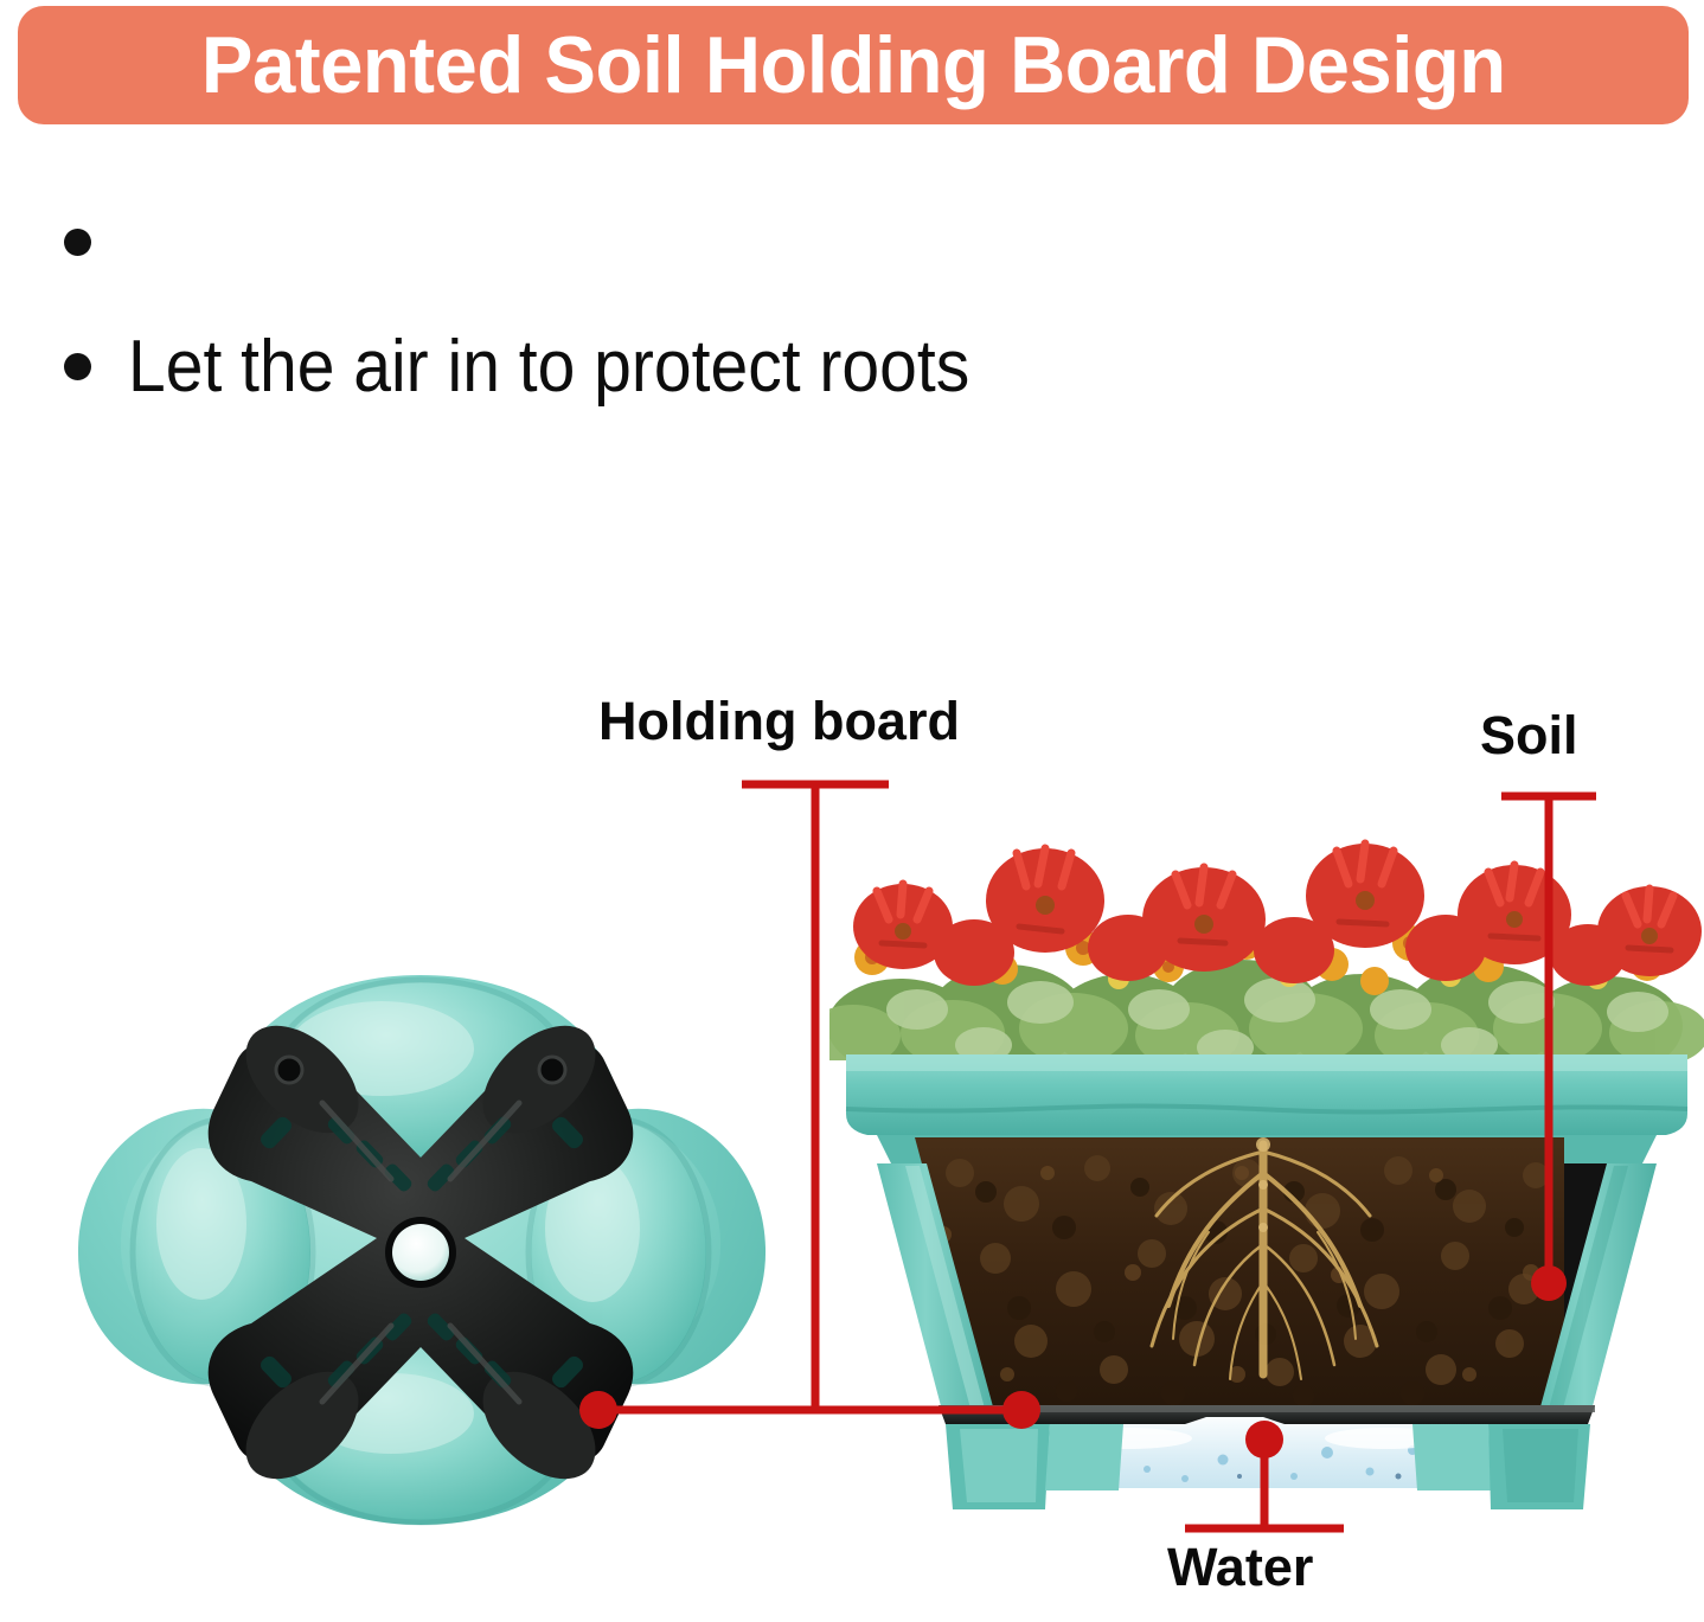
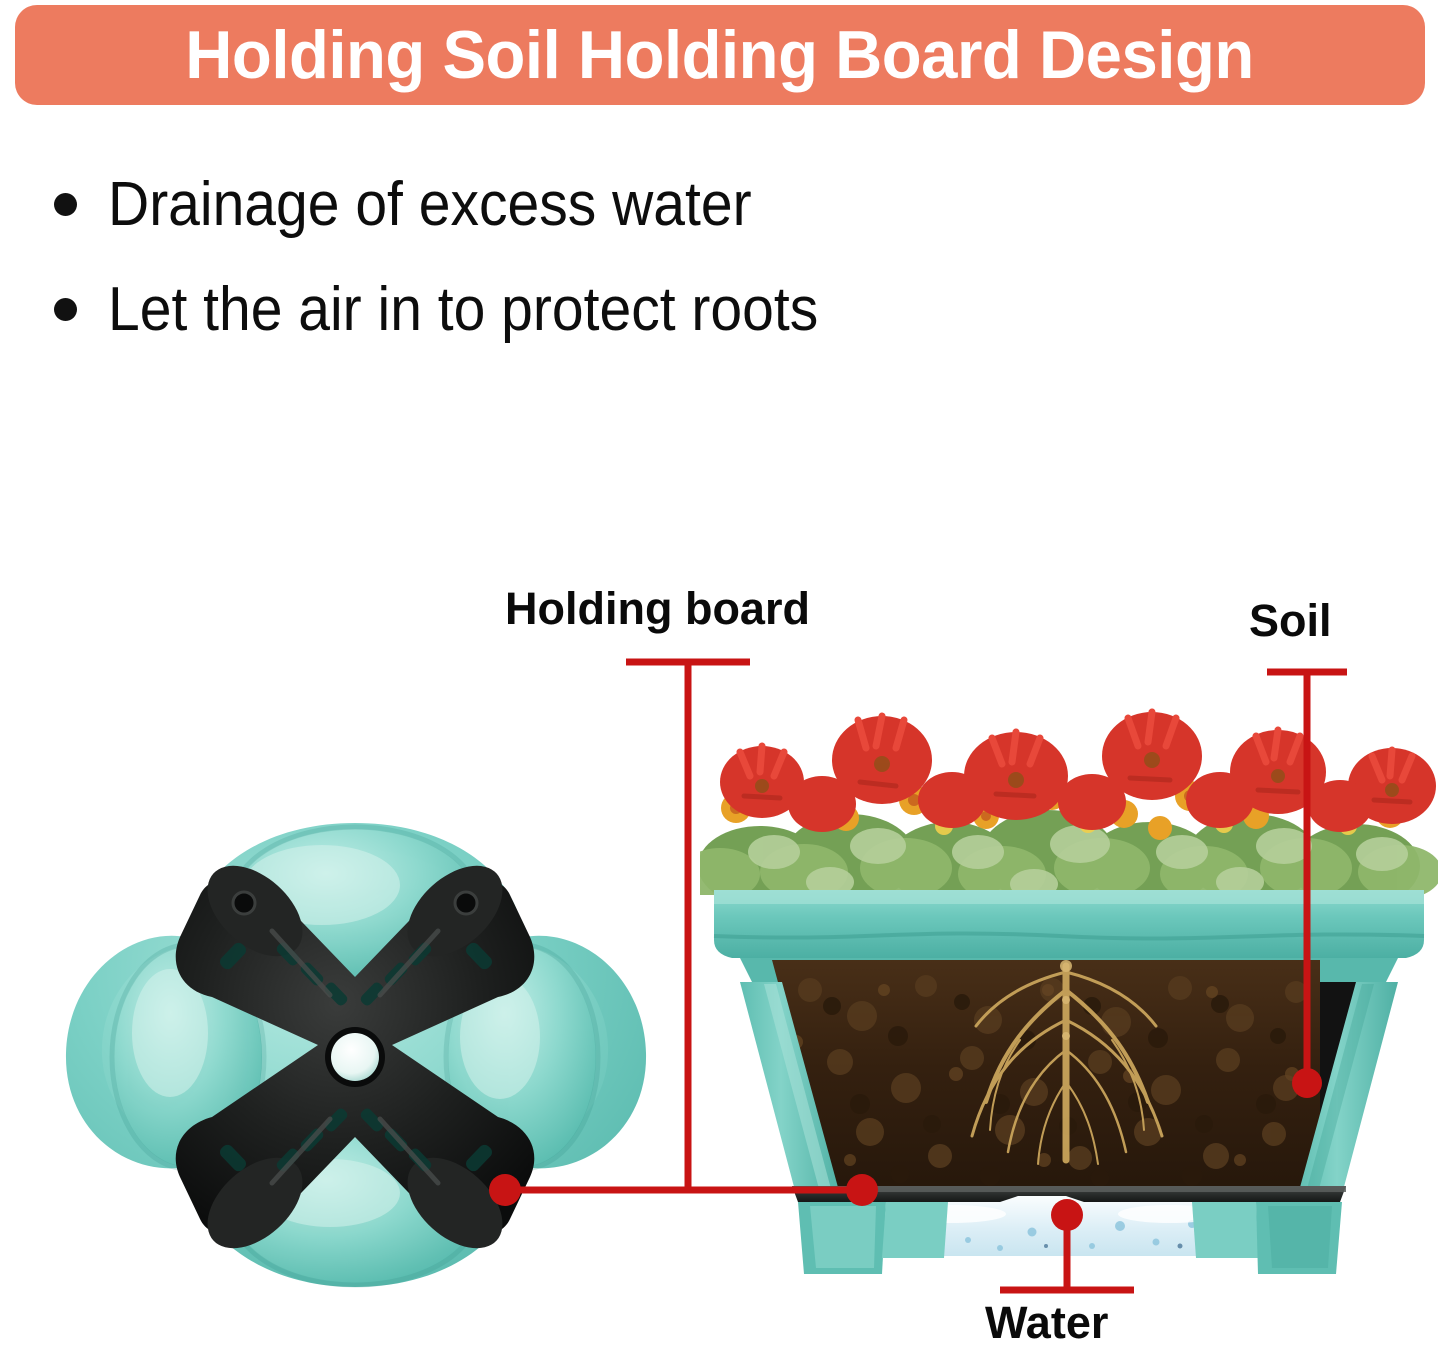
- Patented Soil Holding Board Design
+ Holding Soil Holding Board Design
+ Drainage of excess water
  Let the air in to protect roots
  Holding board
  Soil
  Water
